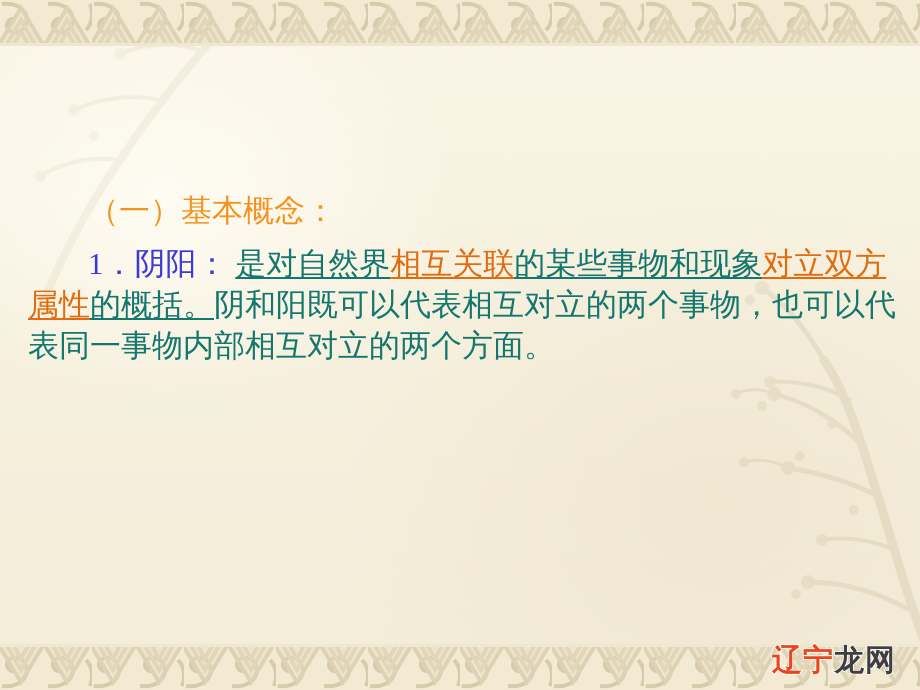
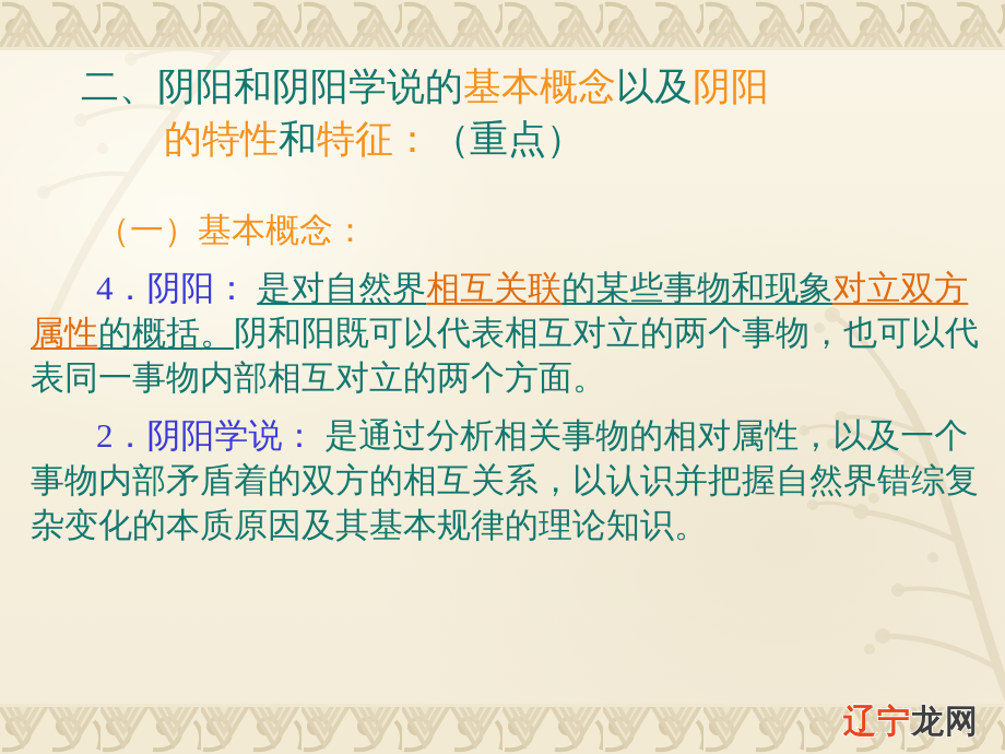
+ 二、阴阳和阴阳学说的基本概念以及阴阳
+ 的特性和特征：（重点）
  （一）基本概念：
- 1．阴阳： 是对自然界相互关联的某些事物和现象对立双方属性的概括。阴和阳既可以代表相互对立的两个事物，也可以代表同一事物内部相互对立的两个方面。
+ 4．阴阳： 是对自然界相互关联的某些事物和现象对立双方属性的概括。阴和阳既可以代表相互对立的两个事物，也可以代表同一事物内部相互对立的两个方面。
+ 2．阴阳学说： 是通过分析相关事物的相对属性，以及一个事物内部矛盾着的双方的相互关系，以认识并把握自然界错综复杂变化的本质原因及其基本规律的理论知识。
  辽宁龙网
